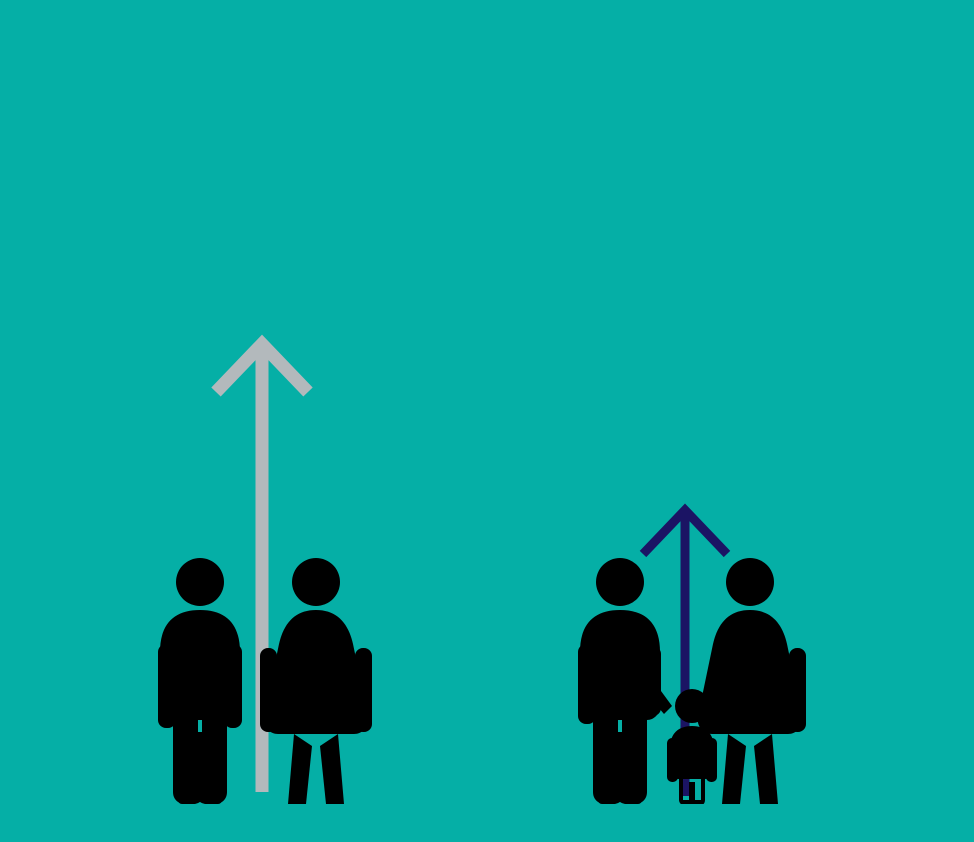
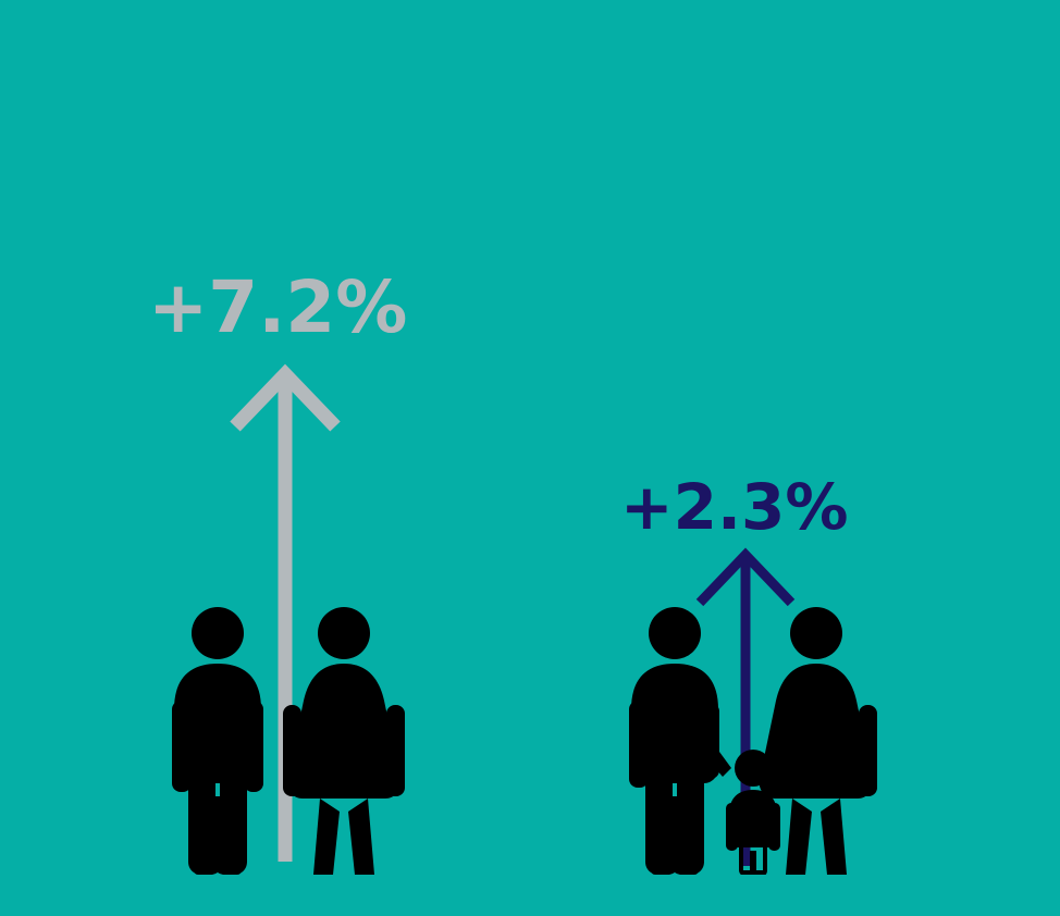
+ +7.2%
+ +2.3%
